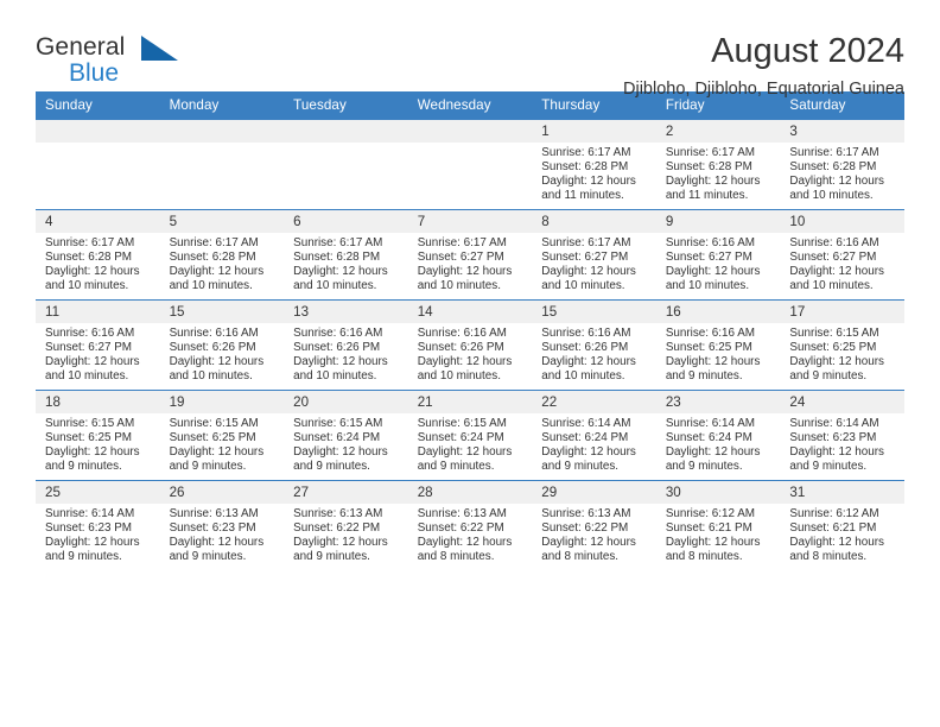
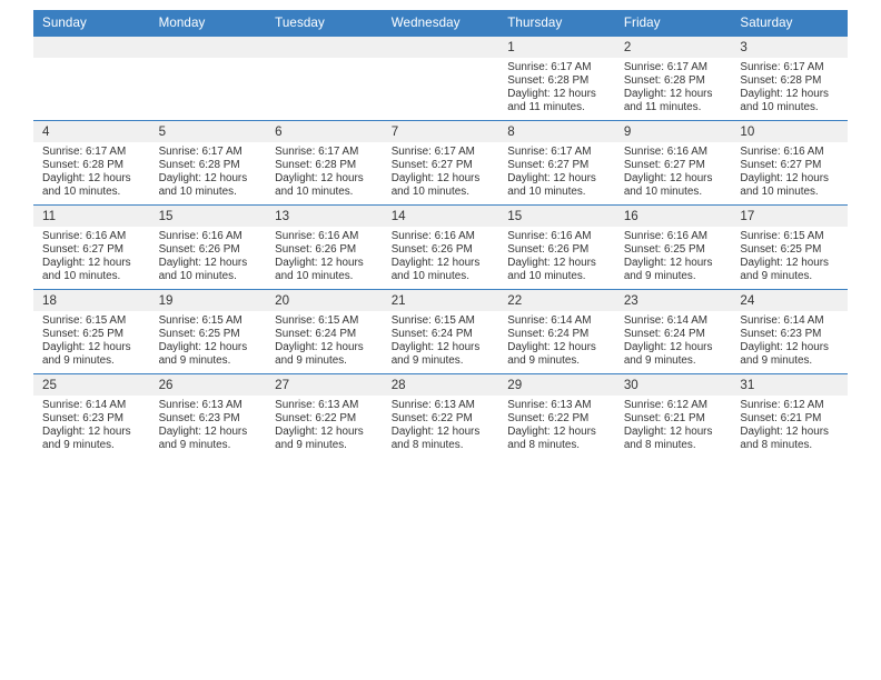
- General
- Blue
- August 2024
- Djibloho, Djibloho, Equatorial Guinea
  Sunday	Monday	Tuesday	Wednesday	Thursday	Friday	Saturday
  				1Sunrise: 6:17 AMSunset: 6:28 PMDaylight: 12 hoursand 11 minutes.	2Sunrise: 6:17 AMSunset: 6:28 PMDaylight: 12 hoursand 11 minutes.	3Sunrise: 6:17 AMSunset: 6:28 PMDaylight: 12 hoursand 10 minutes.
  4Sunrise: 6:17 AMSunset: 6:28 PMDaylight: 12 hoursand 10 minutes.	5Sunrise: 6:17 AMSunset: 6:28 PMDaylight: 12 hoursand 10 minutes.	6Sunrise: 6:17 AMSunset: 6:28 PMDaylight: 12 hoursand 10 minutes.	7Sunrise: 6:17 AMSunset: 6:27 PMDaylight: 12 hoursand 10 minutes.	8Sunrise: 6:17 AMSunset: 6:27 PMDaylight: 12 hoursand 10 minutes.	9Sunrise: 6:16 AMSunset: 6:27 PMDaylight: 12 hoursand 10 minutes.	10Sunrise: 6:16 AMSunset: 6:27 PMDaylight: 12 hoursand 10 minutes.
  11Sunrise: 6:16 AMSunset: 6:27 PMDaylight: 12 hoursand 10 minutes.	15Sunrise: 6:16 AMSunset: 6:26 PMDaylight: 12 hoursand 10 minutes.	13Sunrise: 6:16 AMSunset: 6:26 PMDaylight: 12 hoursand 10 minutes.	14Sunrise: 6:16 AMSunset: 6:26 PMDaylight: 12 hoursand 10 minutes.	15Sunrise: 6:16 AMSunset: 6:26 PMDaylight: 12 hoursand 10 minutes.	16Sunrise: 6:16 AMSunset: 6:25 PMDaylight: 12 hoursand 9 minutes.	17Sunrise: 6:15 AMSunset: 6:25 PMDaylight: 12 hoursand 9 minutes.
  18Sunrise: 6:15 AMSunset: 6:25 PMDaylight: 12 hoursand 9 minutes.	19Sunrise: 6:15 AMSunset: 6:25 PMDaylight: 12 hoursand 9 minutes.	20Sunrise: 6:15 AMSunset: 6:24 PMDaylight: 12 hoursand 9 minutes.	21Sunrise: 6:15 AMSunset: 6:24 PMDaylight: 12 hoursand 9 minutes.	22Sunrise: 6:14 AMSunset: 6:24 PMDaylight: 12 hoursand 9 minutes.	23Sunrise: 6:14 AMSunset: 6:24 PMDaylight: 12 hoursand 9 minutes.	24Sunrise: 6:14 AMSunset: 6:23 PMDaylight: 12 hoursand 9 minutes.
  25Sunrise: 6:14 AMSunset: 6:23 PMDaylight: 12 hoursand 9 minutes.	26Sunrise: 6:13 AMSunset: 6:23 PMDaylight: 12 hoursand 9 minutes.	27Sunrise: 6:13 AMSunset: 6:22 PMDaylight: 12 hoursand 9 minutes.	28Sunrise: 6:13 AMSunset: 6:22 PMDaylight: 12 hoursand 8 minutes.	29Sunrise: 6:13 AMSunset: 6:22 PMDaylight: 12 hoursand 8 minutes.	30Sunrise: 6:12 AMSunset: 6:21 PMDaylight: 12 hoursand 8 minutes.	31Sunrise: 6:12 AMSunset: 6:21 PMDaylight: 12 hoursand 8 minutes.
